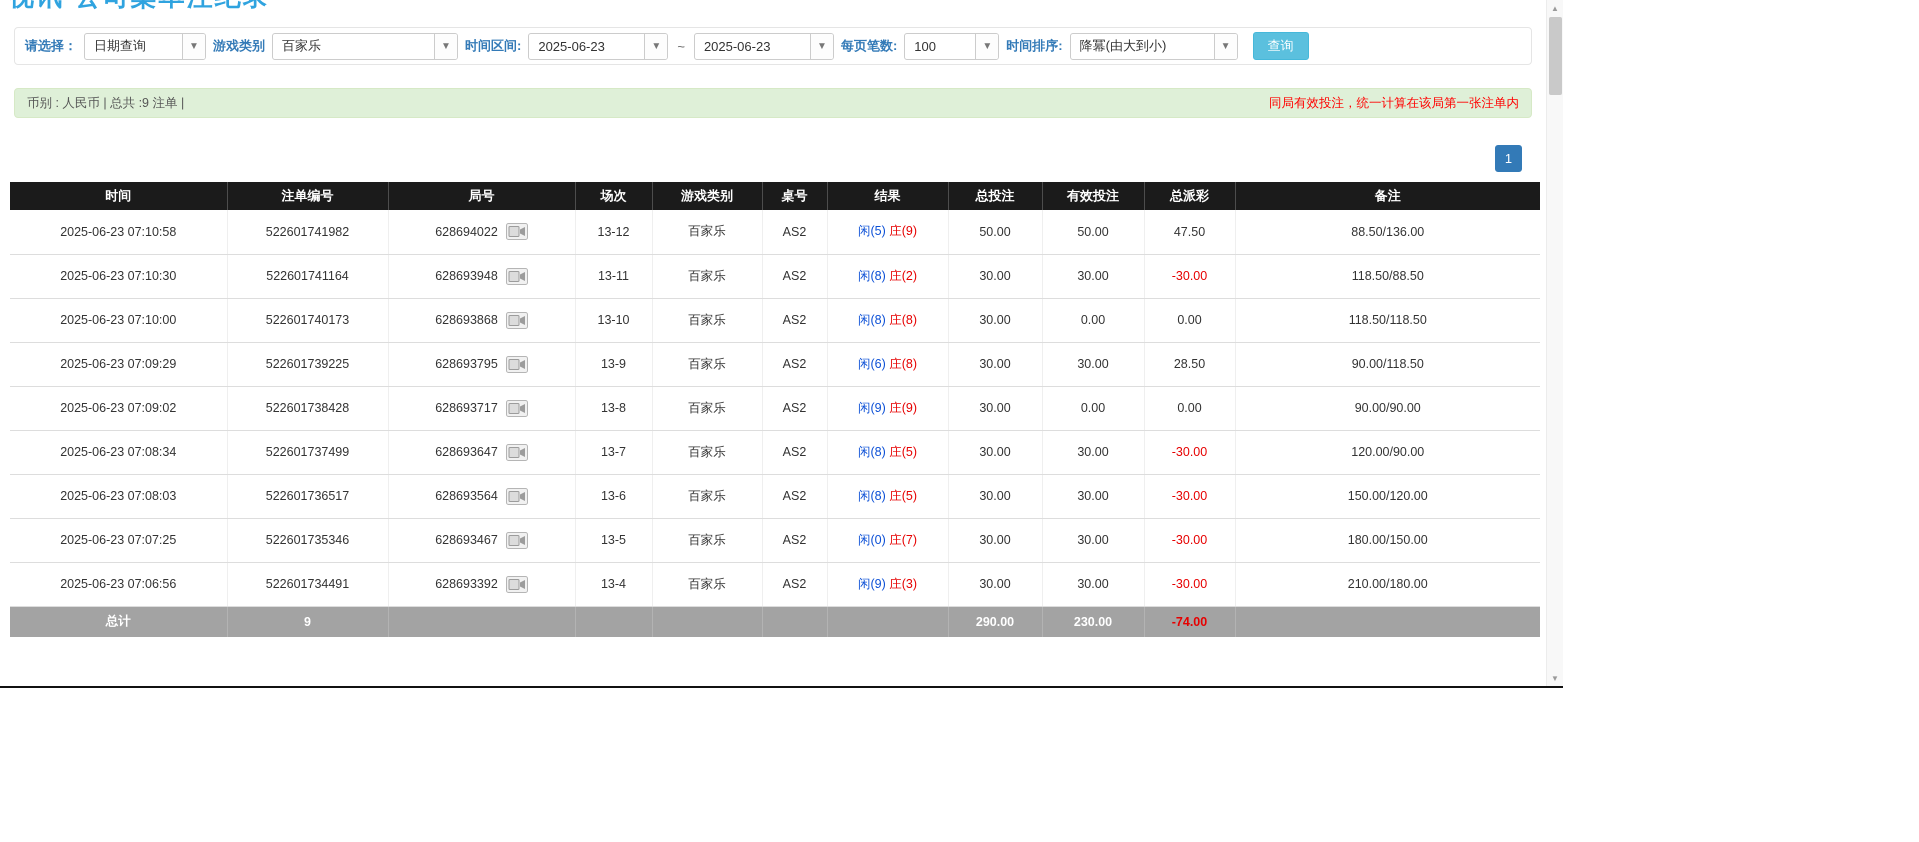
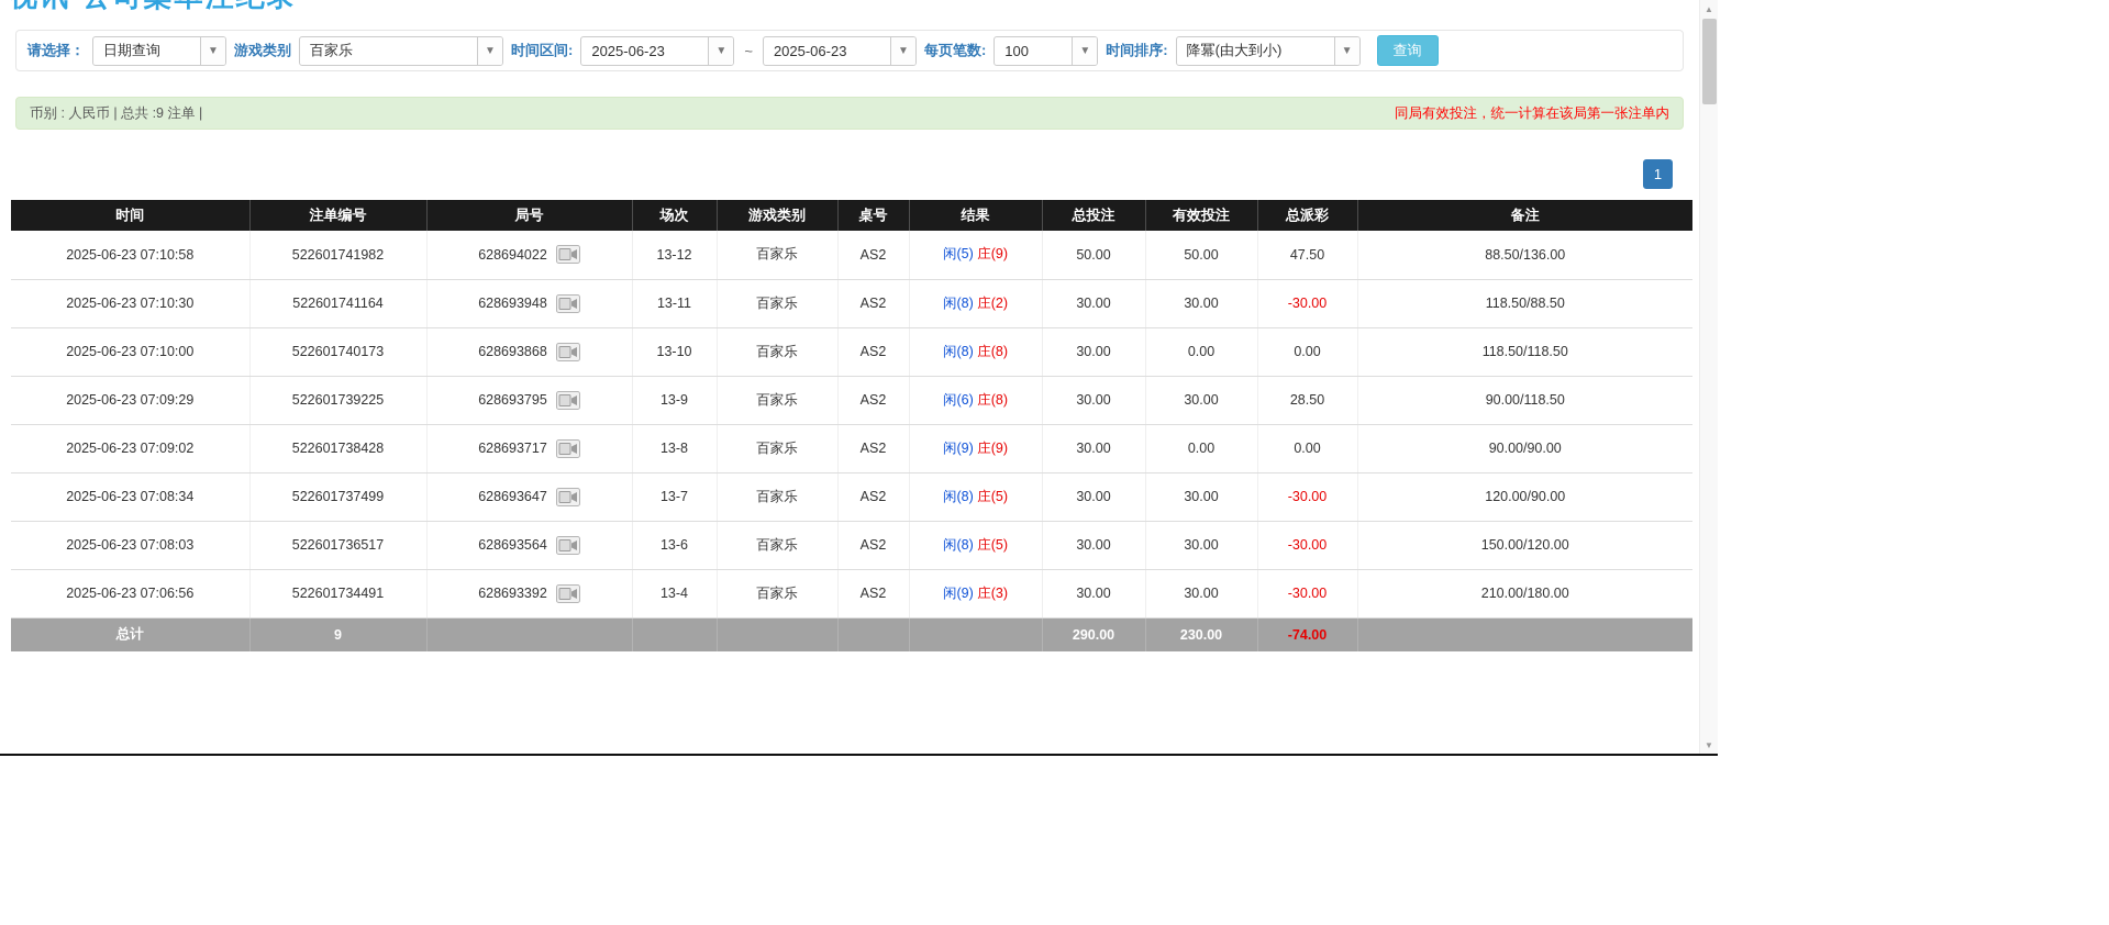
  请选择：
  日期查询
  ▼
  游戏类别
  百家乐
  ▼
  时间区间:
  2025-06-23
  ▼
  ~
  2025-06-23
  ▼
  每页笔数:
  100
  ▼
  时间排序:
  降冪(由大到小)
  ▼
  查询
  币别 : 人民币 | 总共 :9 注单 |
  同局有效投注，统一计算在该局第一张注单内
  1
  时间	注单编号	局号	场次	游戏类别	桌号	结果	总投注	有效投注	总派彩	备注
  2025-06-23 07:10:58	522601741982	628694022	13-12	百家乐	AS2	闲(5) 庄(9)	50.00	50.00	47.50	88.50/136.00
  2025-06-23 07:10:30	522601741164	628693948	13-11	百家乐	AS2	闲(8) 庄(2)	30.00	30.00	-30.00	118.50/88.50
  2025-06-23 07:10:00	522601740173	628693868	13-10	百家乐	AS2	闲(8) 庄(8)	30.00	0.00	0.00	118.50/118.50
  2025-06-23 07:09:29	522601739225	628693795	13-9	百家乐	AS2	闲(6) 庄(8)	30.00	30.00	28.50	90.00/118.50
  2025-06-23 07:09:02	522601738428	628693717	13-8	百家乐	AS2	闲(9) 庄(9)	30.00	0.00	0.00	90.00/90.00
  2025-06-23 07:08:34	522601737499	628693647	13-7	百家乐	AS2	闲(8) 庄(5)	30.00	30.00	-30.00	120.00/90.00
  2025-06-23 07:08:03	522601736517	628693564	13-6	百家乐	AS2	闲(8) 庄(5)	30.00	30.00	-30.00	150.00/120.00
- 2025-06-23 07:07:25	522601735346	628693467	13-5	百家乐	AS2	闲(0) 庄(7)	30.00	30.00	-30.00	180.00/150.00
  2025-06-23 07:06:56	522601734491	628693392	13-4	百家乐	AS2	闲(9) 庄(3)	30.00	30.00	-30.00	210.00/180.00
  总计	9						290.00	230.00	-74.00
  ▲
  ▼
